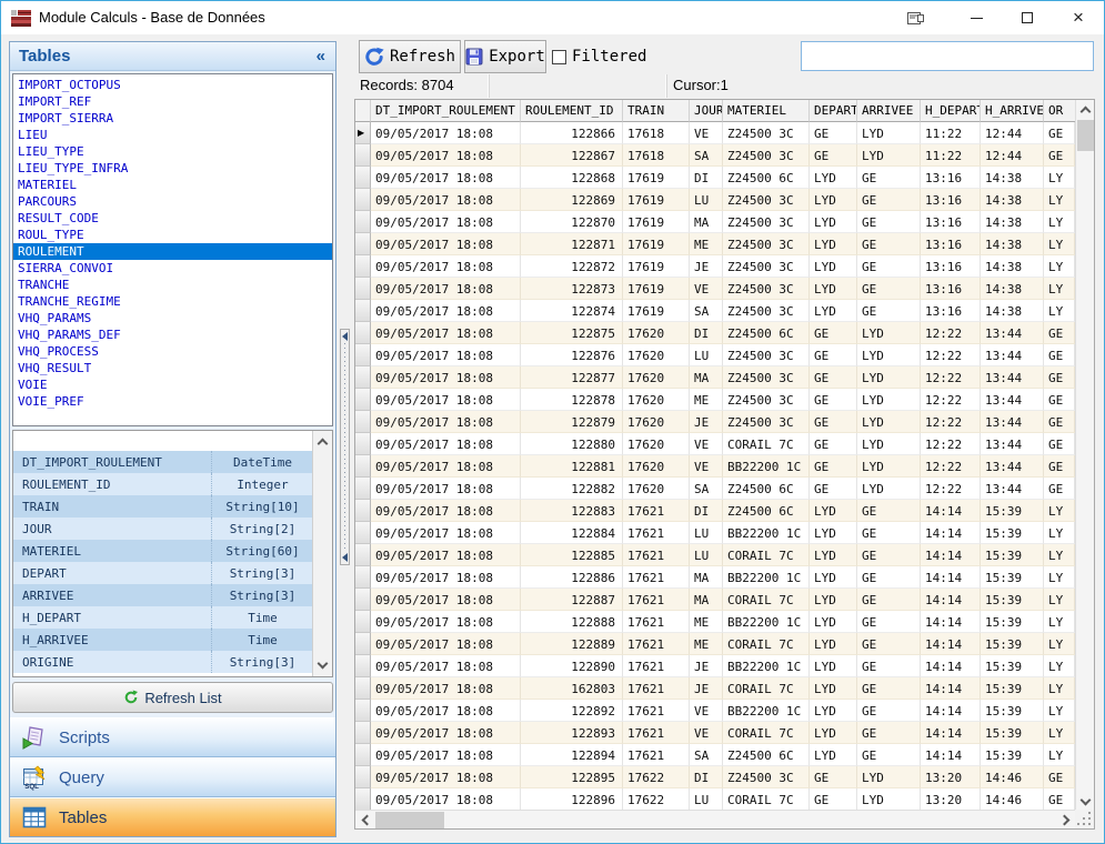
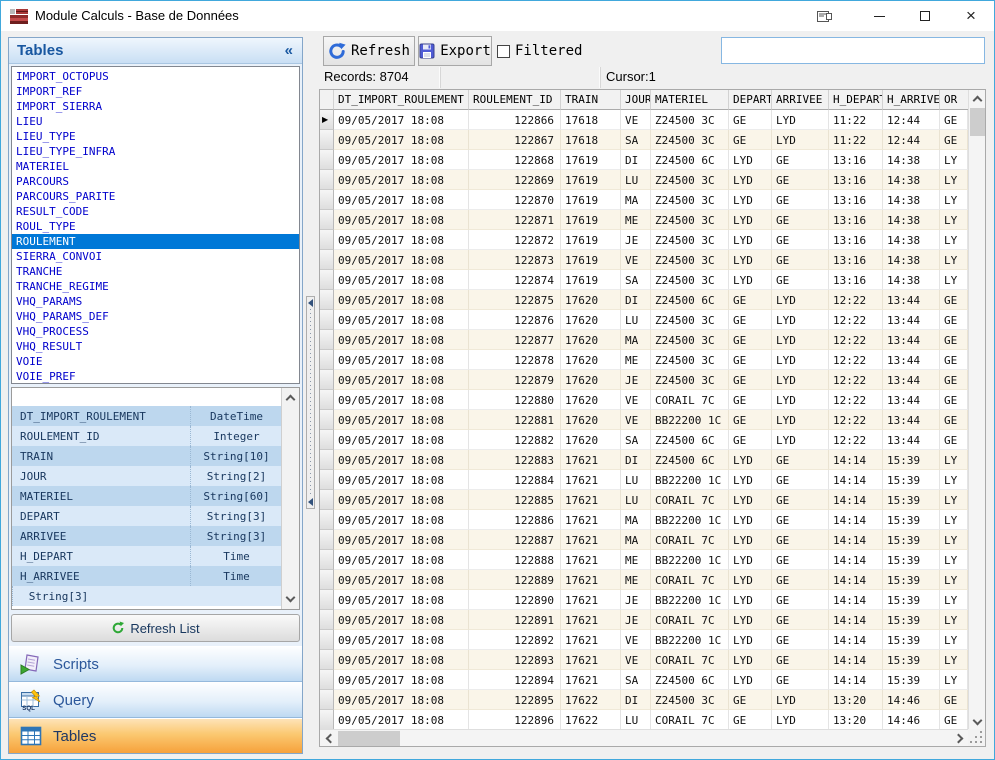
  Module Calculs - Base de Données
  ×
  Tables
  «
  IMPORT_OCTOPUS
  IMPORT_REF
  IMPORT_SIERRA
  LIEU
  LIEU_TYPE
  LIEU_TYPE_INFRA
  MATERIEL
  PARCOURS
+ PARCOURS_PARITE
  RESULT_CODE
  ROUL_TYPE
  ROULEMENT
  SIERRA_CONVOI
  TRANCHE
  TRANCHE_REGIME
  VHQ_PARAMS
  VHQ_PARAMS_DEF
  VHQ_PROCESS
  VHQ_RESULT
  VOIE
  VOIE_PREF
  DT_IMPORT_ROULEMENT
  DateTime
  ROULEMENT_ID
  Integer
  TRAIN
  String[10]
  JOUR
  String[2]
  MATERIEL
  String[60]
  DEPART
  String[3]
  ARRIVEE
  String[3]
  H_DEPART
  Time
  H_ARRIVEE
  Time
- ORIGINE
  String[3]
  Refresh List
  Scripts
  Query
  Tables
  Refresh
  Export
  Filtered
  Records: 8704
  Cursor:1
  DT_IMPORT_ROULEMENT
  ROULEMENT_ID
  TRAIN
  JOUR
  MATERIEL
  DEPART
  ARRIVEE
  H_DEPAR
  H_ARRIVE
  OR
  ▶
  09/05/2017 18:08
  122866
  17618
  VE
  Z24500 3C
  GE
  LYD
  11:22
  12:44
  GE
  09/05/2017 18:08
  122867
  17618
  SA
  Z24500 3C
  GE
  LYD
  11:22
  12:44
  GE
  09/05/2017 18:08
  122868
  17619
  DI
  Z24500 6C
  LYD
  GE
  13:16
  14:38
  LY
  09/05/2017 18:08
  122869
  17619
  LU
  Z24500 3C
  LYD
  GE
  13:16
  14:38
  LY
  09/05/2017 18:08
  122870
  17619
  MA
  Z24500 3C
  LYD
  GE
  13:16
  14:38
  LY
  09/05/2017 18:08
  122871
  17619
  ME
  Z24500 3C
  LYD
  GE
  13:16
  14:38
  LY
  09/05/2017 18:08
  122872
  17619
  JE
  Z24500 3C
  LYD
  GE
  13:16
  14:38
  LY
  09/05/2017 18:08
  122873
  17619
  VE
  Z24500 3C
  LYD
  GE
  13:16
  14:38
  LY
  09/05/2017 18:08
  122874
  17619
  SA
  Z24500 3C
  LYD
  GE
  13:16
  14:38
  LY
  09/05/2017 18:08
  122875
  17620
  DI
  Z24500 6C
  GE
  LYD
  12:22
  13:44
  GE
  09/05/2017 18:08
  122876
  17620
  LU
  Z24500 3C
  GE
  LYD
  12:22
  13:44
  GE
  09/05/2017 18:08
  122877
  17620
  MA
  Z24500 3C
  GE
  LYD
  12:22
  13:44
  GE
  09/05/2017 18:08
  122878
  17620
  ME
  Z24500 3C
  GE
  LYD
  12:22
  13:44
  GE
  09/05/2017 18:08
  122879
  17620
  JE
  Z24500 3C
  GE
  LYD
  12:22
  13:44
  GE
  09/05/2017 18:08
  122880
  17620
  VE
  CORAIL 7C
  GE
  LYD
  12:22
  13:44
  GE
  09/05/2017 18:08
  122881
  17620
  VE
  BB22200 1C
  GE
  LYD
  12:22
  13:44
  GE
  09/05/2017 18:08
  122882
  17620
  SA
  Z24500 6C
  GE
  LYD
  12:22
  13:44
  GE
  09/05/2017 18:08
  122883
  17621
  DI
  Z24500 6C
  LYD
  GE
  14:14
  15:39
  LY
  09/05/2017 18:08
  122884
  17621
  LU
  BB22200 1C
  LYD
  GE
  14:14
  15:39
  LY
  09/05/2017 18:08
  122885
  17621
  LU
  CORAIL 7C
  LYD
  GE
  14:14
  15:39
  LY
  09/05/2017 18:08
  122886
  17621
  MA
  BB22200 1C
  LYD
  GE
  14:14
  15:39
  LY
  09/05/2017 18:08
  122887
  17621
  MA
  CORAIL 7C
  LYD
  GE
  14:14
  15:39
  LY
  09/05/2017 18:08
  122888
  17621
  ME
  BB22200 1C
  LYD
  GE
  14:14
  15:39
  LY
  09/05/2017 18:08
  122889
  17621
  ME
  CORAIL 7C
  LYD
  GE
  14:14
  15:39
  LY
  09/05/2017 18:08
  122890
  17621
  JE
  BB22200 1C
  LYD
  GE
  14:14
  15:39
  LY
  09/05/2017 18:08
- 162803
+ 122891
  17621
  JE
  CORAIL 7C
  LYD
  GE
  14:14
  15:39
  LY
  09/05/2017 18:08
  122892
  17621
  VE
  BB22200 1C
  LYD
  GE
  14:14
  15:39
  LY
  09/05/2017 18:08
  122893
  17621
  VE
  CORAIL 7C
  LYD
  GE
  14:14
  15:39
  LY
  09/05/2017 18:08
  122894
  17621
  SA
  Z24500 6C
  LYD
  GE
  14:14
  15:39
  LY
  09/05/2017 18:08
  122895
  17622
  DI
  Z24500 3C
  GE
  LYD
  13:20
  14:46
  GE
  09/05/2017 18:08
  122896
  17622
  LU
  CORAIL 7C
  GE
  LYD
  13:20
  14:46
  GE
